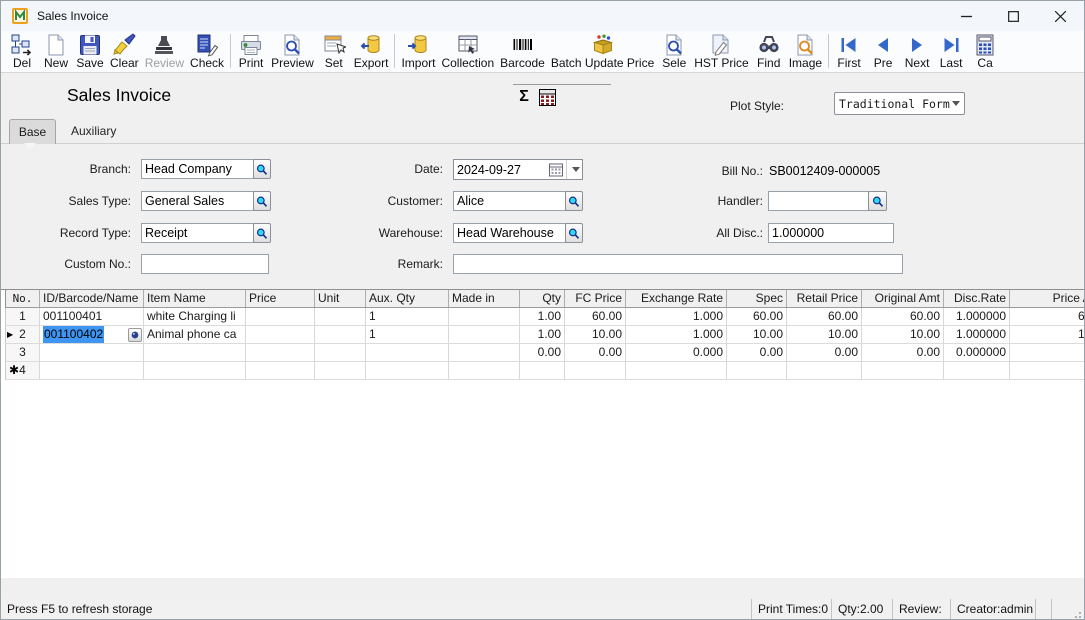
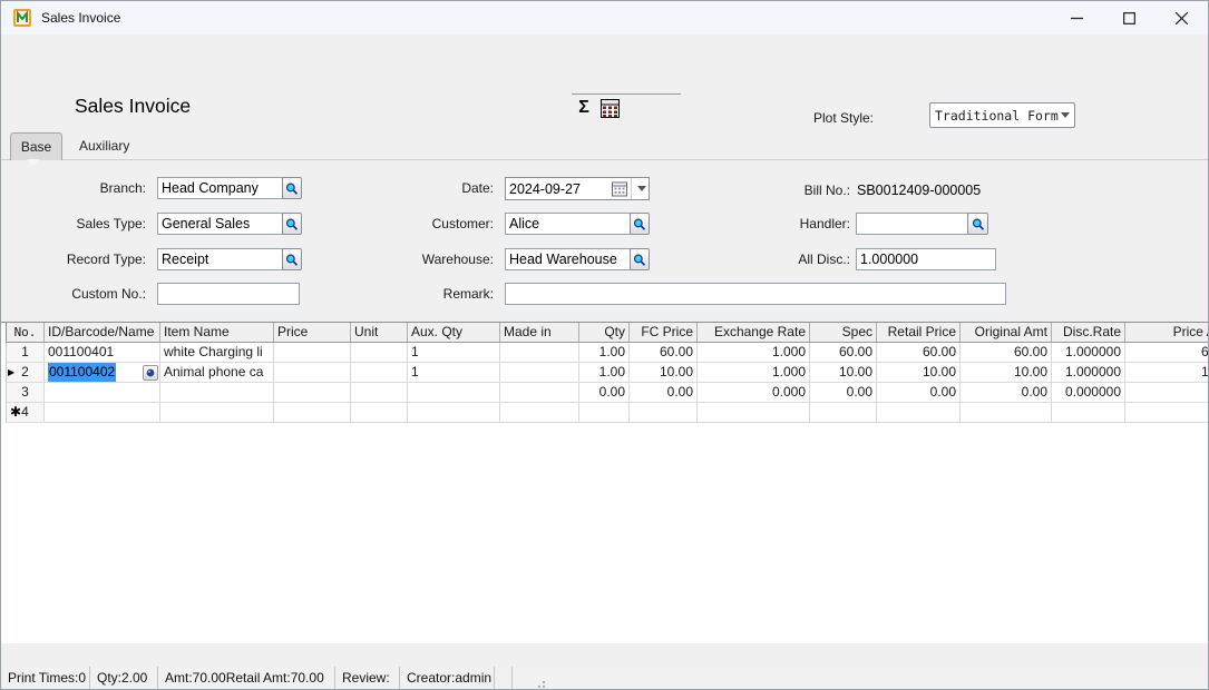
  Sales Invoice
- Del
- New
- Save
- Clear
- Review
- Check
- Print
- Preview
- Set
- Export
- Import
- Collection
- Barcode
- Batch Update Price
- Sele
- HST Price
- Find
- Image
- First
- Pre
- Next
- Last
- Ca
  Sales Invoice
  Σ
  Plot Style:
  Traditional Form
  Base
  Auxiliary
  Branch:
  Head Company
  Sales Type:
  General Sales
  Record Type:
  Receipt
  Custom No.:
  Date:
  2024-09-27
  Customer:
  Alice
  Warehouse:
  Head Warehouse
  Remark:
  Bill No.:
  SB0012409-000005
  Handler:
  All Disc.:
  1.000000
  No.
  ID/Barcode/Name
  Item Name
  Price
  Unit
  Aux. Qty
  Made in
  Qty
  FC Price
  Exchange Rate
  Spec
  Retail Price
  Original Amt
  Disc.Rate
  1
  001100401
  white Charging li
  1
  1.00
  60.00
  1.000
  60.00
  60.00
  60.00
  1.000000
  ▶
  2
  001100402
  Animal phone ca
  1
  1.00
  10.00
  1.000
  10.00
  10.00
  10.00
  1.000000
  3
  0.00
  0.00
  0.000
  0.00
  0.00
  0.00
  0.000000
  ✱4
- Press F5 to refresh storage
  Print Times:0
  Qty:2.00
+ Amt:70.00Retail Amt:70.00
  Review:
  Creator:admin
